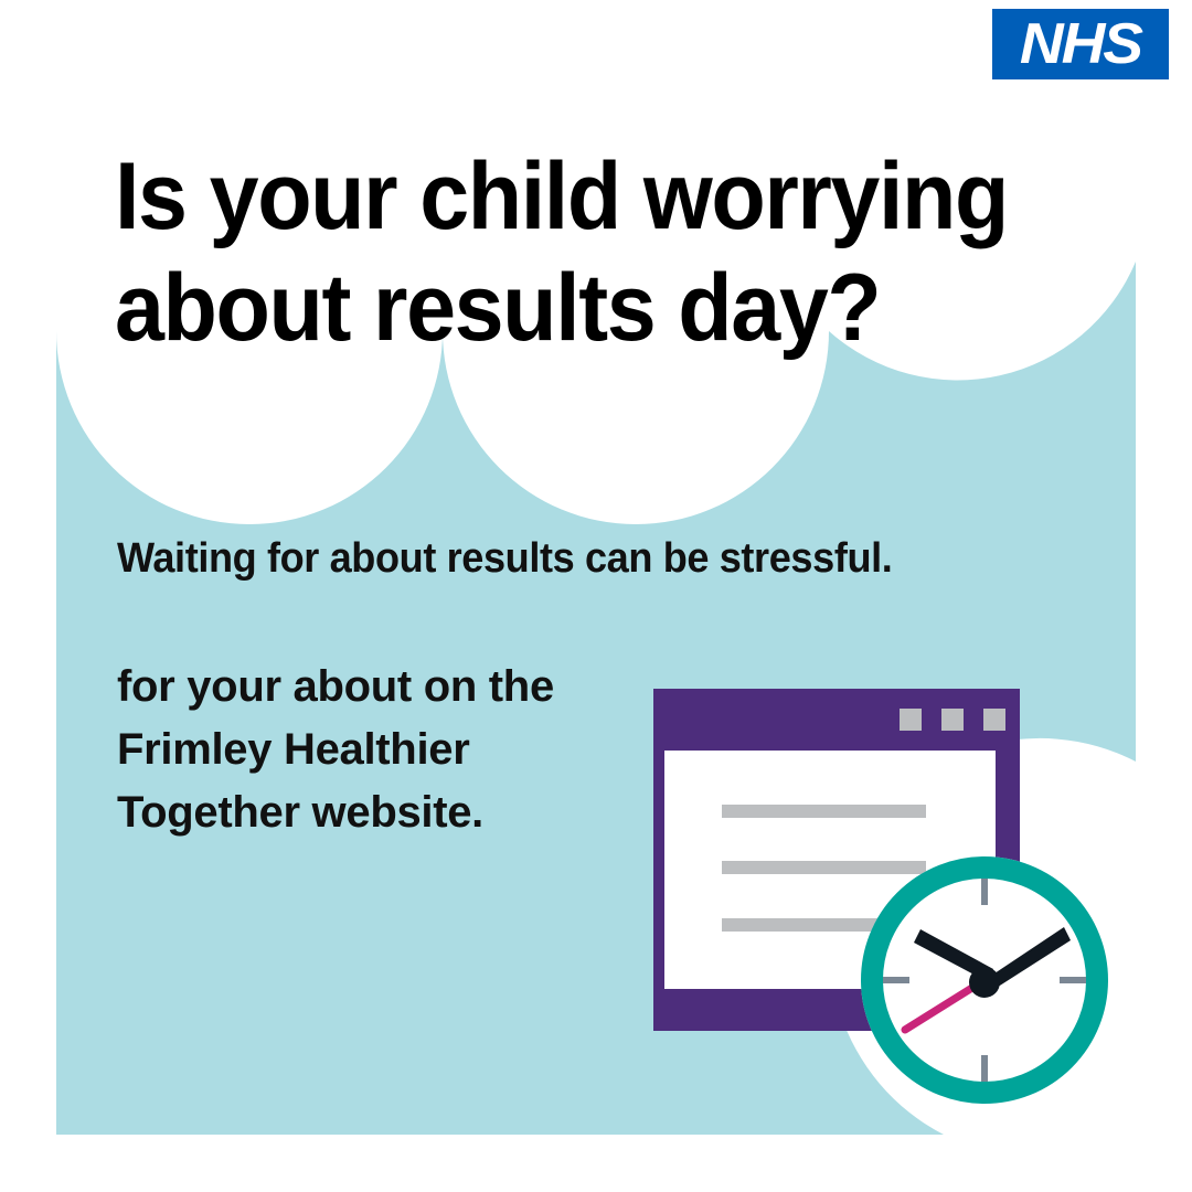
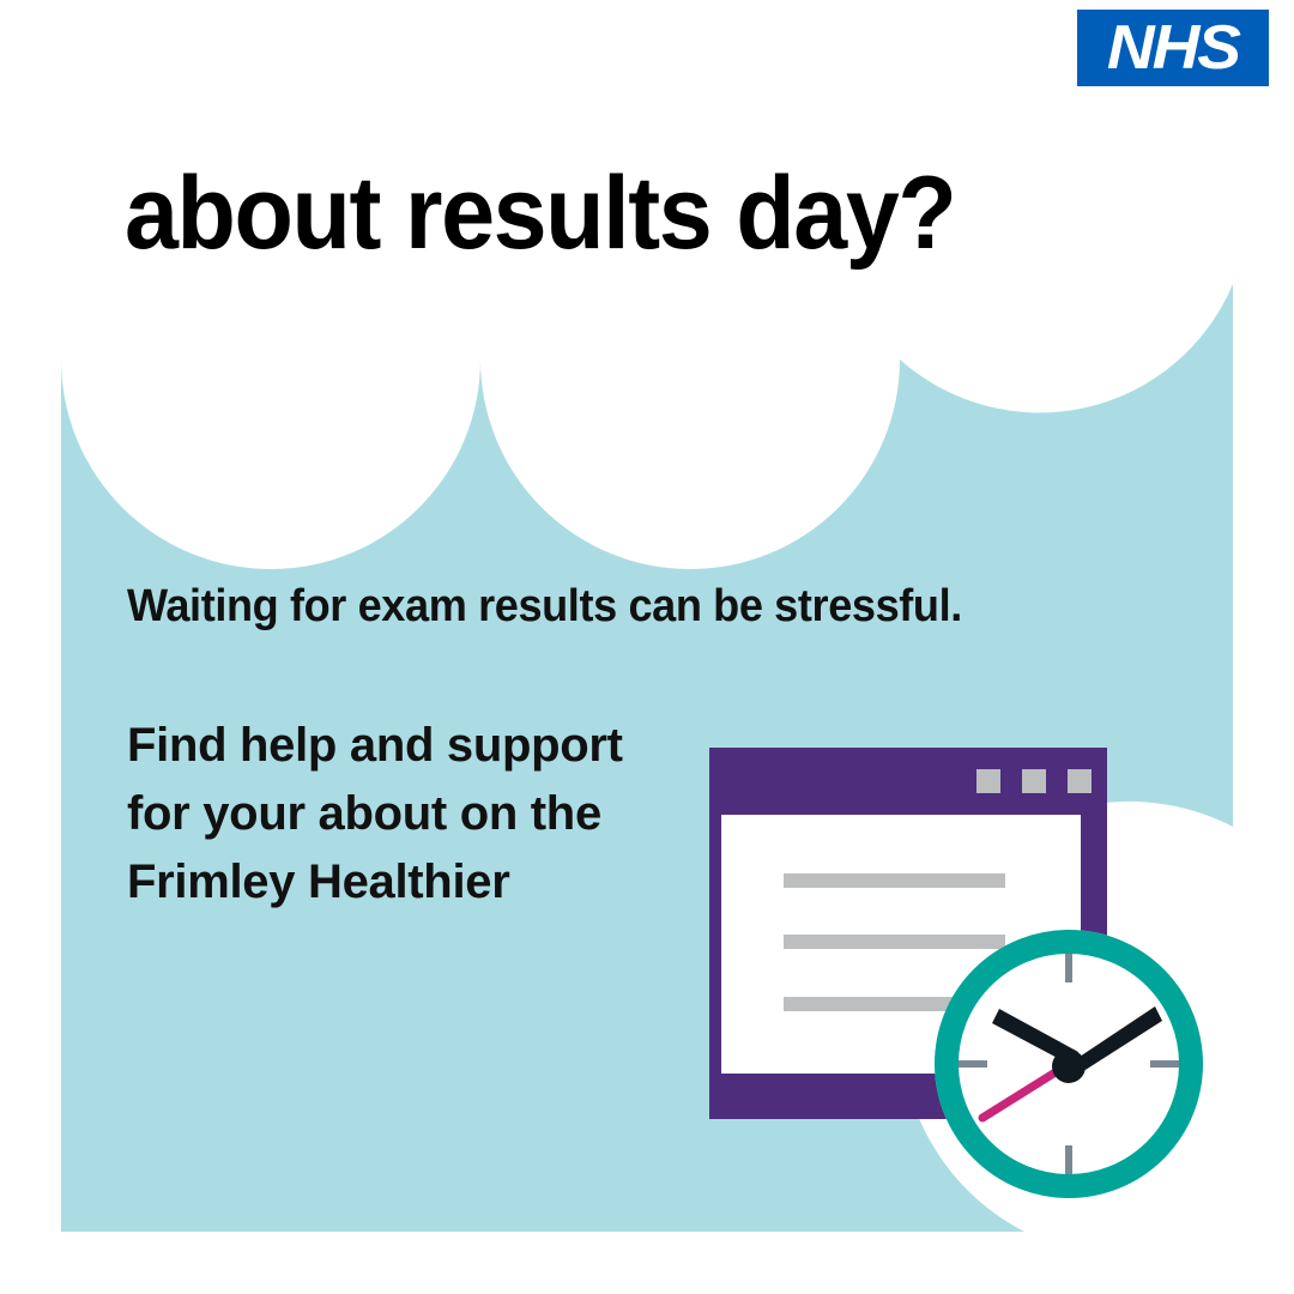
  NHS
- Is your child worrying
  about results day?
- Waiting for about results can be stressful.
+ Waiting for exam results can be stressful.
+ Find help and support
  for your about on the
  Frimley Healthier
- Together website.
